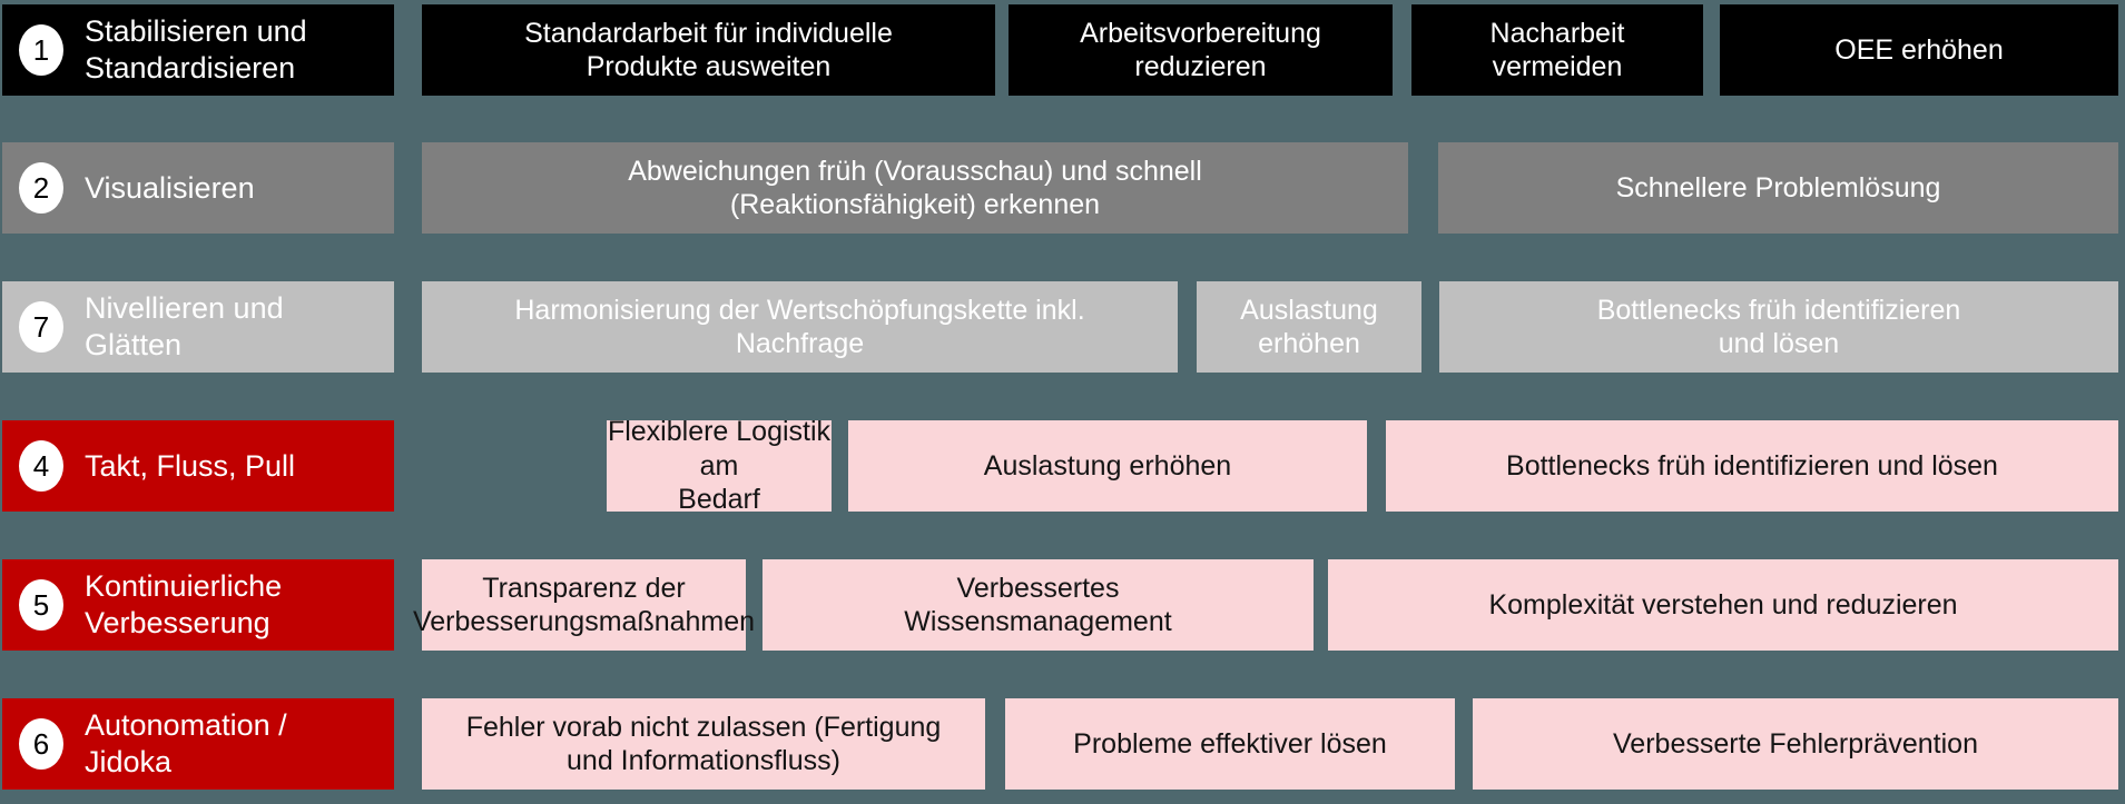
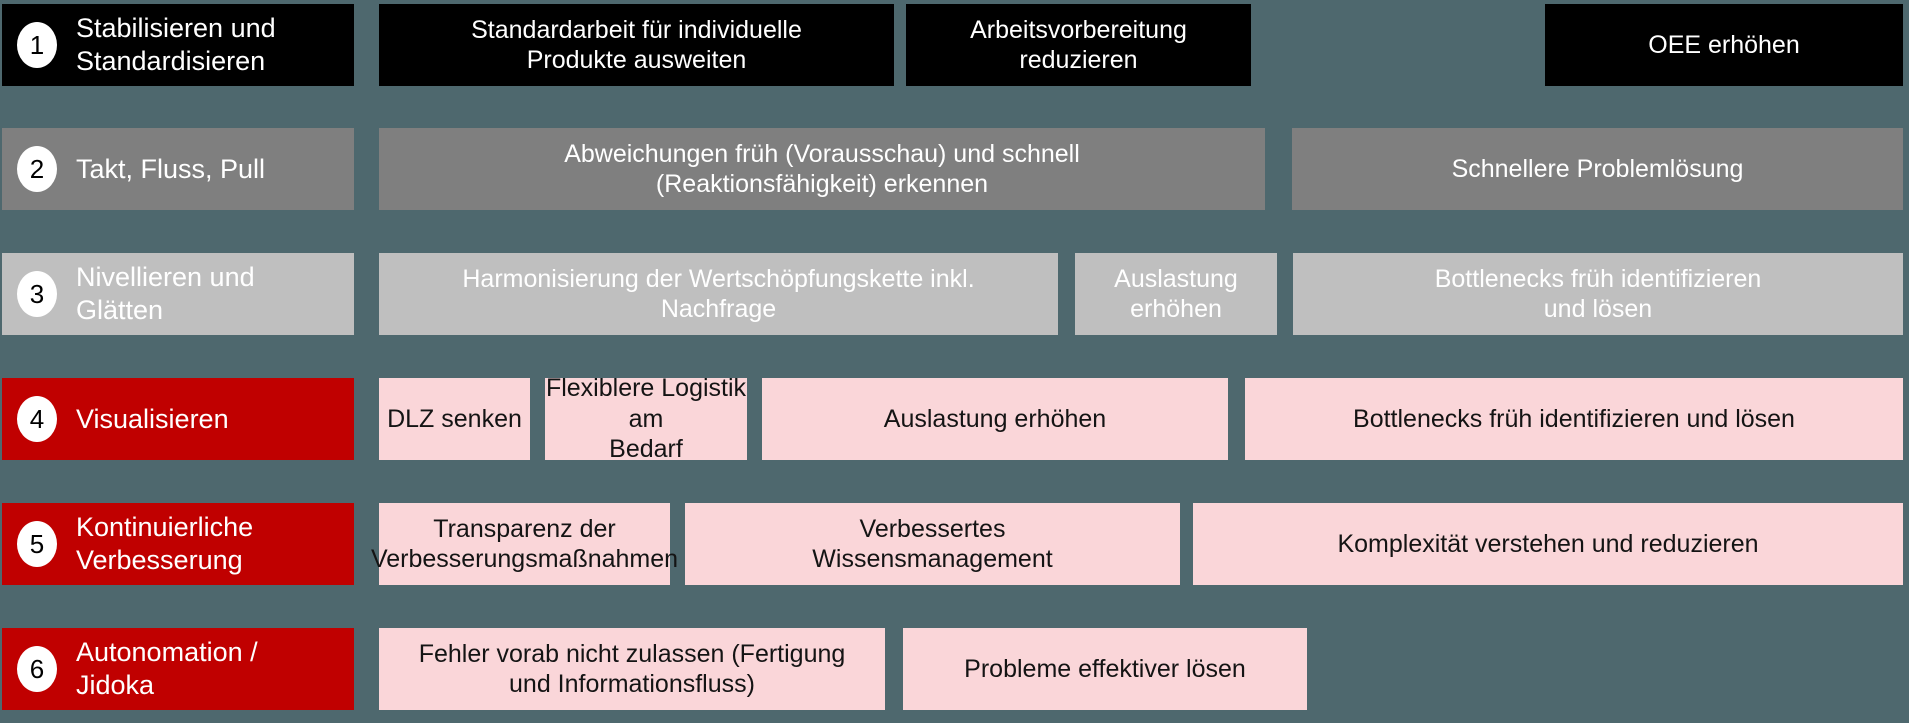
  1
  Stabilisieren und
  Standardisieren
  Standardarbeit für individuelle
  Produkte ausweiten
  Arbeitsvorbereitung
  reduzieren
- Nacharbeit
- vermeiden
  OEE erhöhen
  2
- Visualisieren
+ Takt, Fluss, Pull
  Abweichungen früh (Vorausschau) und schnell
  (Reaktionsfähigkeit) erkennen
  Schnellere Problemlösung
- 7
+ 3
  Nivellieren und
  Glätten
  Harmonisierung der Wertschöpfungskette inkl.
  Nachfrage
  Auslastung erhöhen
  Bottlenecks früh identifizieren
  und lösen
  4
- Takt, Fluss, Pull
+ Visualisieren
+ DLZ senken
  Flexiblere Logistik am
  Bedarf
  Auslastung erhöhen
  Bottlenecks früh identifizieren und lösen
  5
  Kontinuierliche
  Verbesserung
  Transparenz der
  Verbesserungsmaßnahmen
  Verbessertes
  Wissensmanagement
  Komplexität verstehen und reduzieren
  6
  Autonomation /
  Jidoka
  Fehler vorab nicht zulassen (Fertigung
  und Informationsfluss)
  Probleme effektiver lösen
- Verbesserte Fehlerprävention
